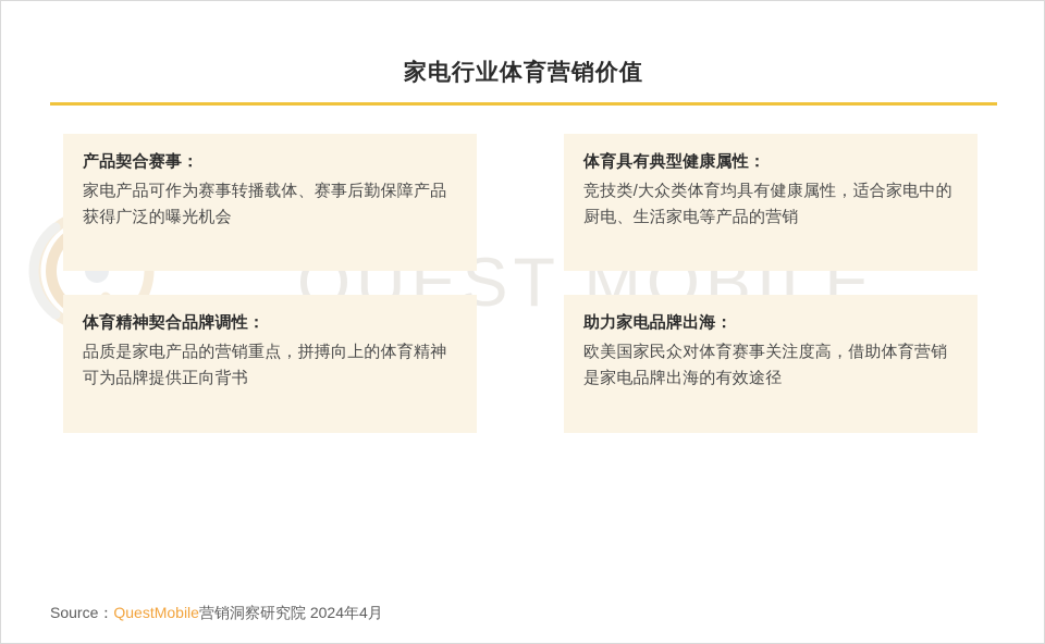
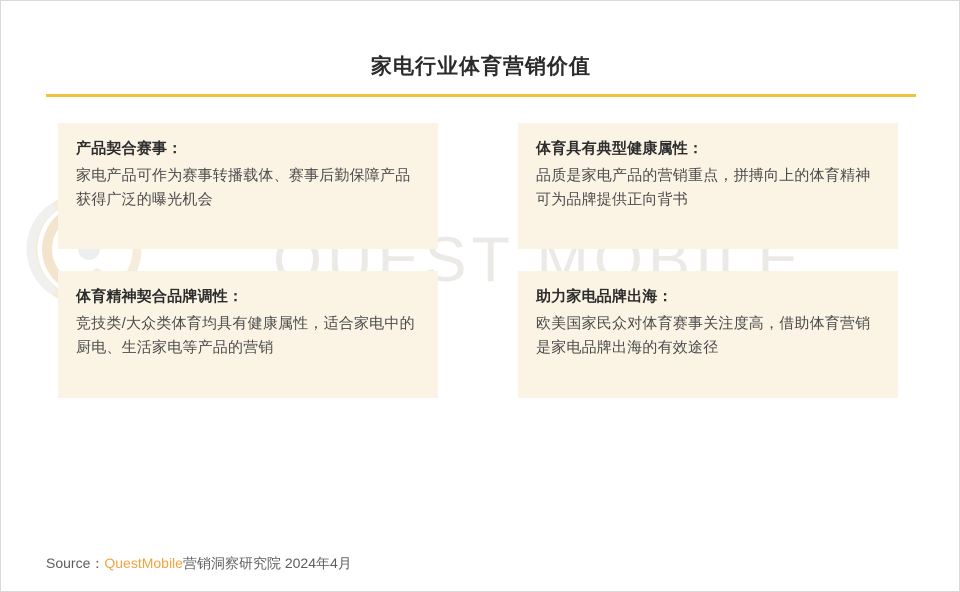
  QUEST MOBILE
  家电行业体育营销价值
  产品契合赛事：
  家电产品可作为赛事转播载体、赛事后勤保障产品获得广泛的曝光机会
  体育具有典型健康属性：
- 竞技类/大众类体育均具有健康属性，适合家电中的厨电、生活家电等产品的营销
+ 品质是家电产品的营销重点，拼搏向上的体育精神可为品牌提供正向背书
  体育精神契合品牌调性：
- 品质是家电产品的营销重点，拼搏向上的体育精神可为品牌提供正向背书
+ 竞技类/大众类体育均具有健康属性，适合家电中的厨电、生活家电等产品的营销
  助力家电品牌出海：
  欧美国家民众对体育赛事关注度高，借助体育营销是家电品牌出海的有效途径
  Source：QuestMobile营销洞察研究院 2024年4月
